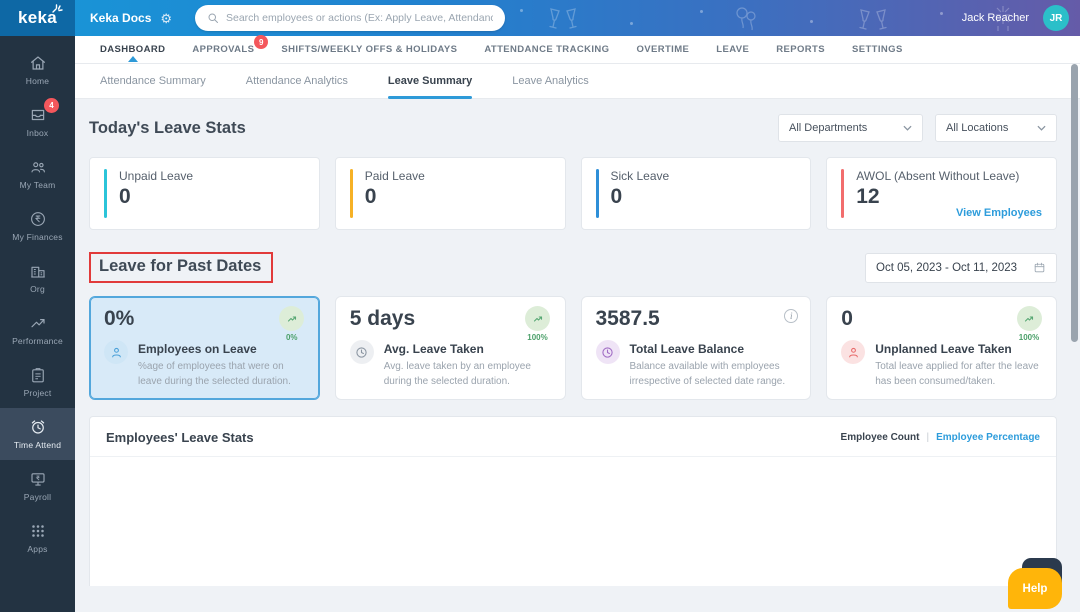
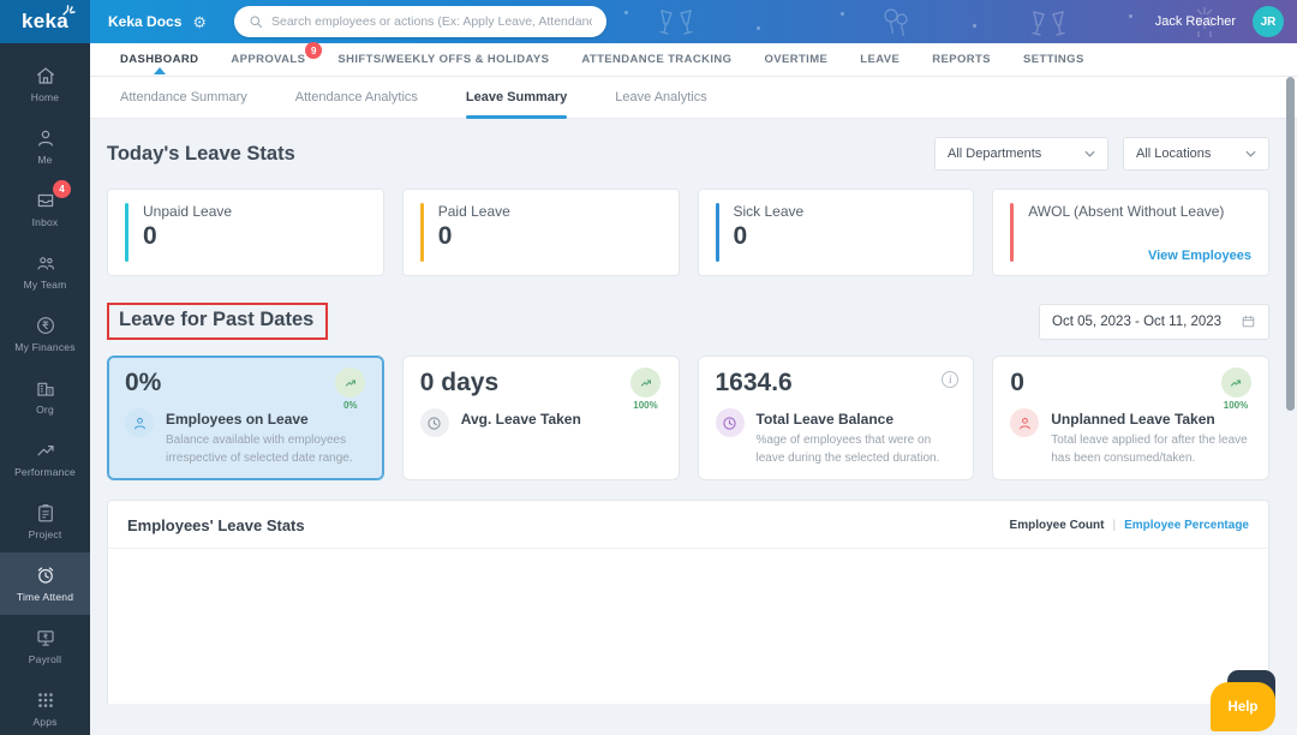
  keka
  Keka Docs
  ⚙
  Search employees or actions (Ex: Apply Leave, Attendan
  Jack Reacher
  JR
  Home
+ Me
  4
  Inbox
  My Team
  My Finances
  Org
  Performance
  Project
  Time Attend
  Payroll
  Apps
  DASHBOARD
  APPROVALS
  9
  SHIFTS/WEEKLY OFFS & HOLIDAYS
  ATTENDANCE TRACKING
  OVERTIME
  LEAVE
  REPORTS
  SETTINGS
  Attendance Summary
  Attendance Analytics
  Leave Summary
  Leave Analytics
  Today's Leave Stats
  All Departments
  All Locations
  Unpaid Leave
  0
  Paid Leave
  0
  Sick Leave
  0
  AWOL (Absent Without Leave)
- 12
  View Employees
  Leave for Past Dates
  Oct 05, 2023 - Oct 11, 2023
  0%
  0%
  Employees on Leave
- %age of employees that were on leave during the selected duration.
+ Balance available with employees irrespective of selected date range.
- 5 days
+ 0 days
  100%
  Avg. Leave Taken
- Avg. leave taken by an employee during the selected duration.
- 3587.5
+ 1634.6
  i
  Total Leave Balance
- Balance available with employees irrespective of selected date range.
+ %age of employees that were on leave during the selected duration.
  0
  100%
  Unplanned Leave Taken
  Total leave applied for after the leave has been consumed/taken.
  Employees' Leave Stats
  Employee Count
  |
  Employee Percentage
  Help
